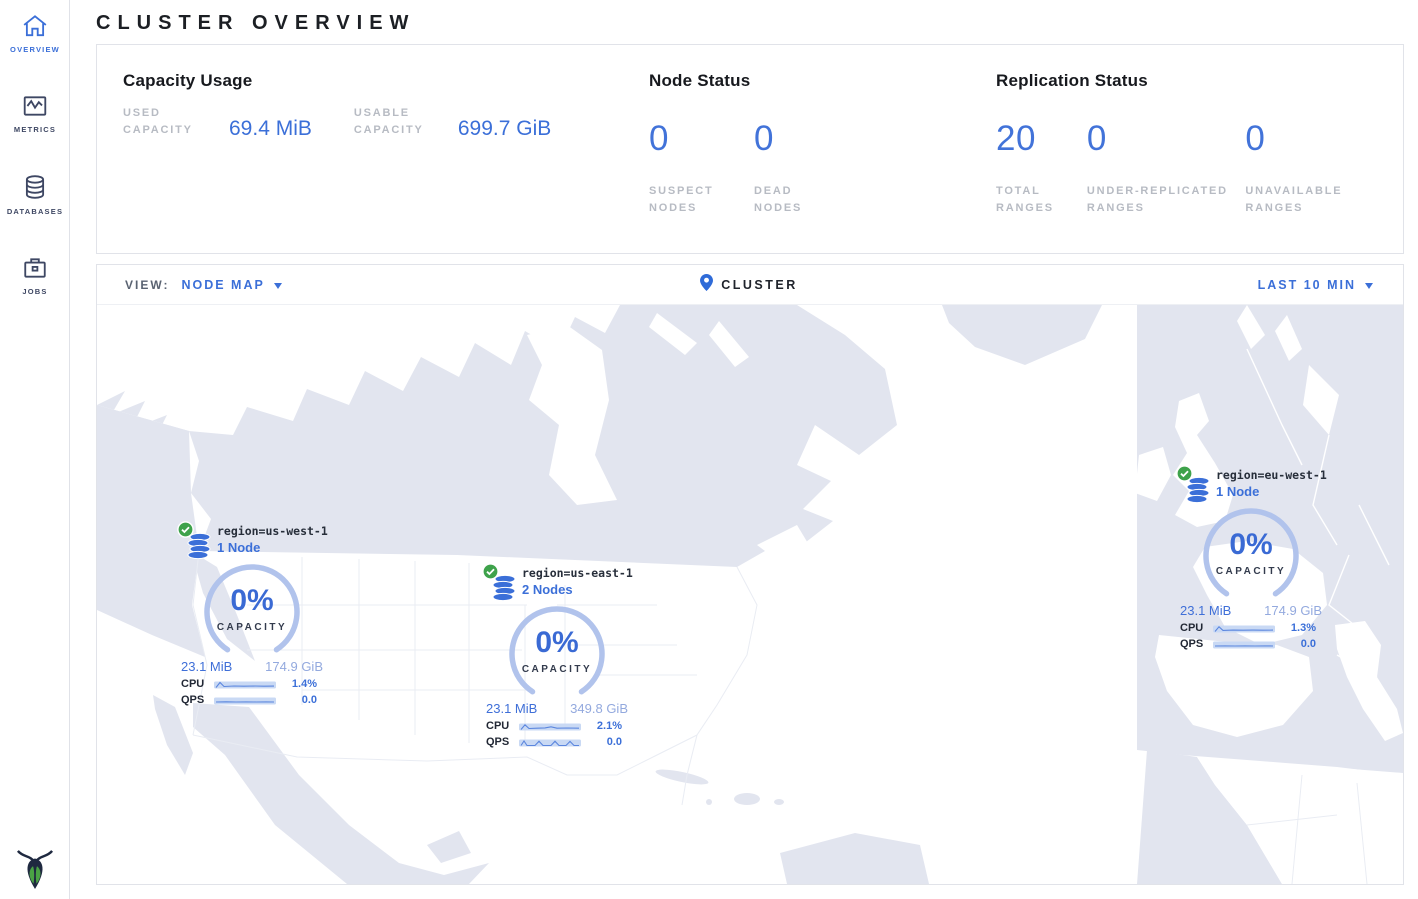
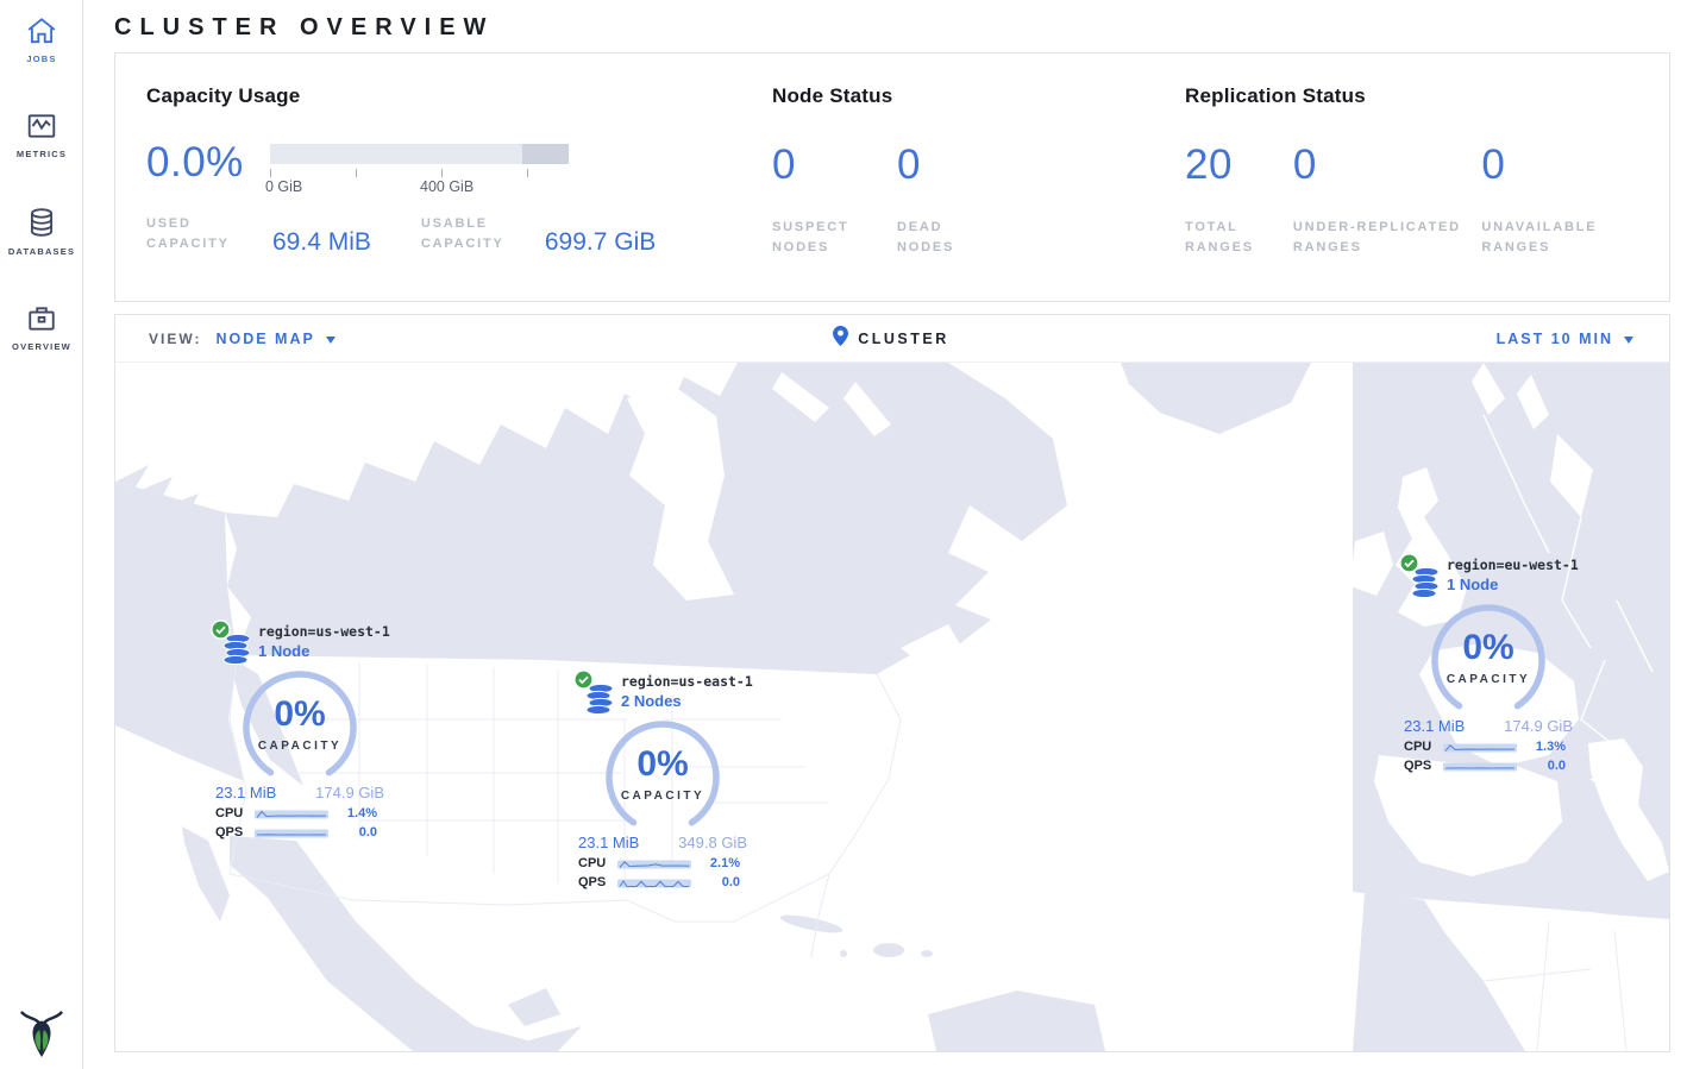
- OVERVIEW
+ JOBS
  METRICS
  DATABASES
- JOBS
+ OVERVIEW
  CLUSTER OVERVIEW
  Capacity Usage
+ 0.0%
+ 0 GiB
+ 400 GiB
  USED CAPACITY
  69.4 MiB
  USABLE CAPACITY
  699.7 GiB
  Node Status
  0
  SUSPECT NODES
  0
  DEAD NODES
  Replication Status
  20
  TOTAL RANGES
  0
  UNDER-REPLICATED RANGES
  0
  UNAVAILABLE RANGES
  VIEW:
  NODE MAP
  CLUSTER
  LAST 10 MIN
  region=us-west-1
  1 Node
  0%
  CAPACITY
  23.1 MiB
  174.9 GiB
  CPU
  1.4%
  QPS
  0.0
  region=us-east-1
  2 Nodes
  0%
  CAPACITY
  23.1 MiB
  349.8 GiB
  CPU
  2.1%
  QPS
  0.0
  region=eu-west-1
  1 Node
  0%
  CAPACITY
  23.1 MiB
  174.9 GiB
  CPU
  1.3%
  QPS
  0.0
